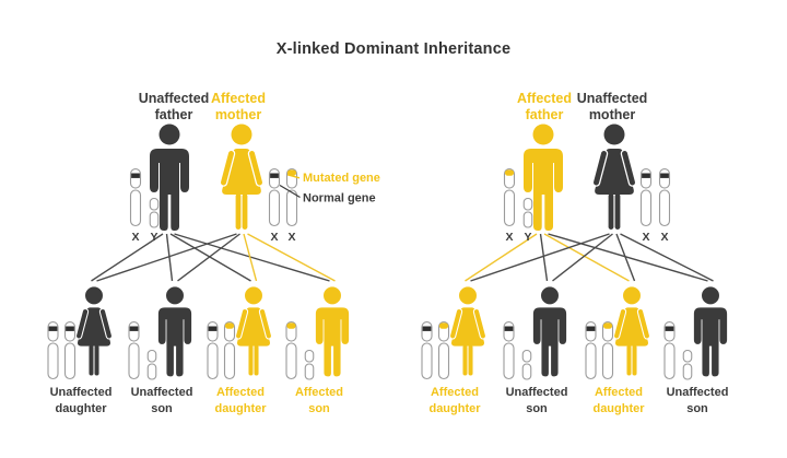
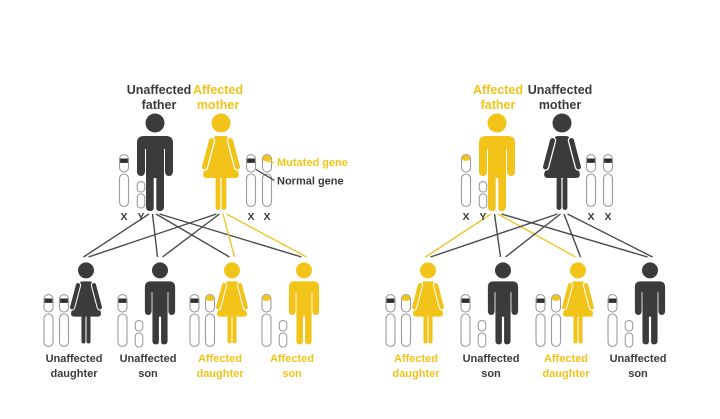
- X-linked Dominant Inheritance
  Unaffected
  father
  X
  Y
  Affected
  mother
  X
  X
  Unaffected
  daughter
  Unaffected
  son
  Affected
  daughter
  Affected
  son
  Mutated gene
  Normal gene
  Affected
  father
  X
  Y
  Unaffected
  mother
  X
  X
  Affected
  daughter
  Unaffected
  son
  Affected
  daughter
  Unaffected
  son
